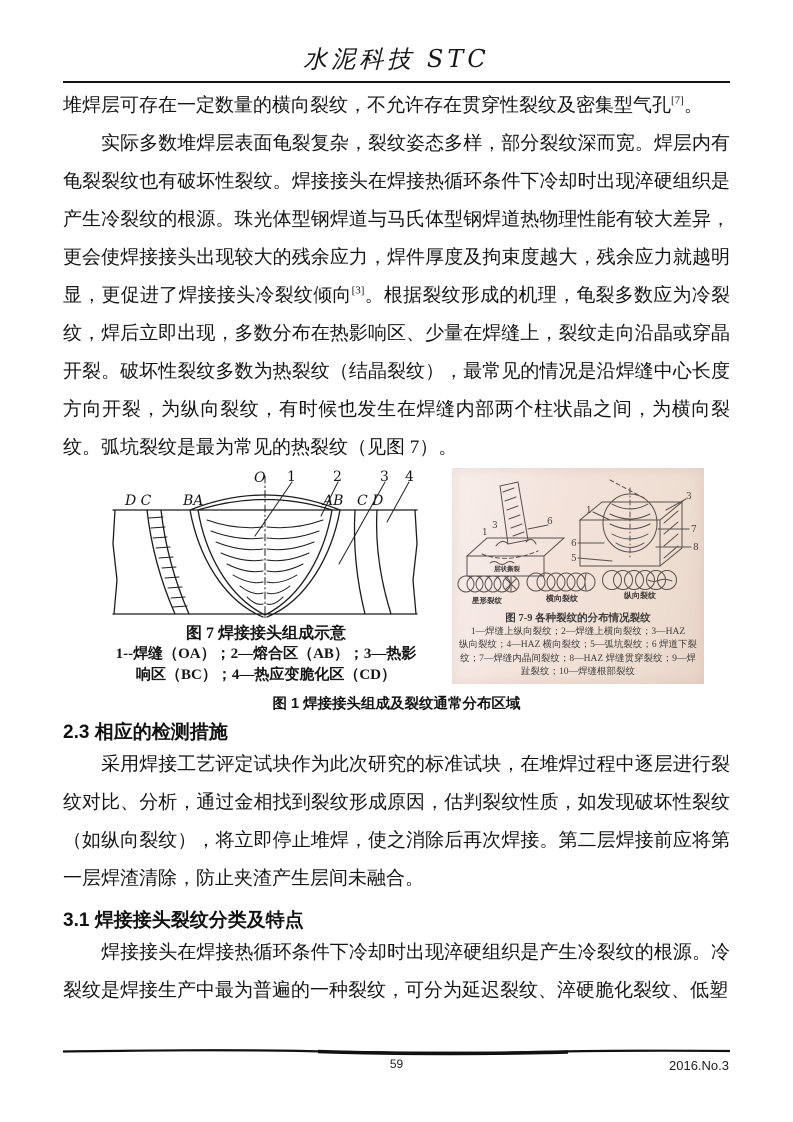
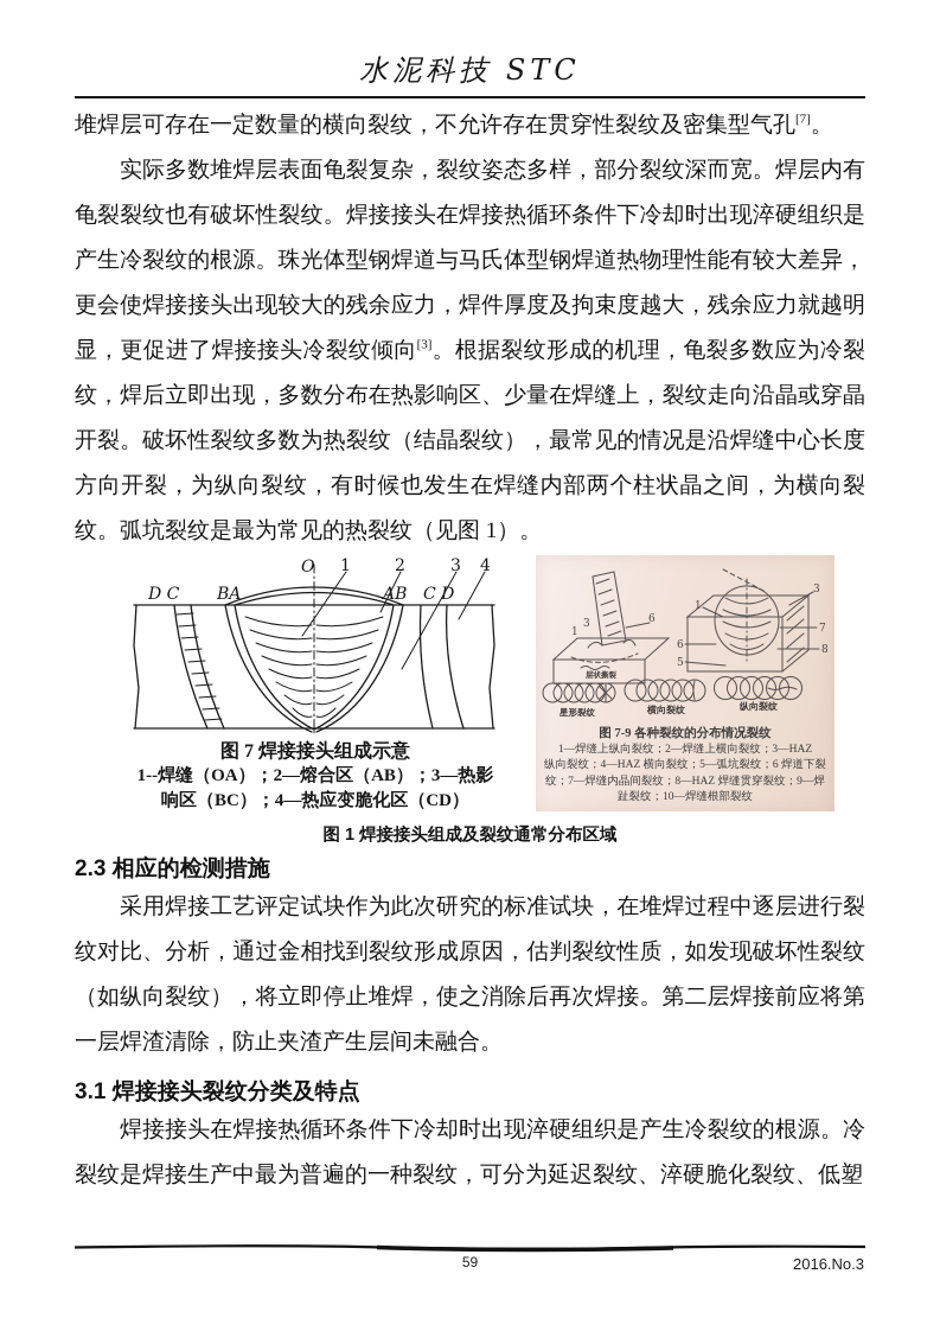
  水泥科技 STC
  堆焊层可存在一定数量的横向裂纹，不允许存在贯穿性裂纹及密集型气孔[7]。
- 实际多数堆焊层表面龟裂复杂，裂纹姿态多样，部分裂纹深而宽。焊层内有龟裂裂纹也有破坏性裂纹。焊接接头在焊接热循环条件下冷却时出现淬硬组织是产生冷裂纹的根源。珠光体型钢焊道与马氏体型钢焊道热物理性能有较大差异，更会使焊接接头出现较大的残余应力，焊件厚度及拘束度越大，残余应力就越明显，更促进了焊接接头冷裂纹倾向[3]。根据裂纹形成的机理，龟裂多数应为冷裂纹，焊后立即出现，多数分布在热影响区、少量在焊缝上，裂纹走向沿晶或穿晶开裂。破坏性裂纹多数为热裂纹（结晶裂纹），最常见的情况是沿焊缝中心长度方向开裂，为纵向裂纹，有时候也发生在焊缝内部两个柱状晶之间，为横向裂纹。弧坑裂纹是最为常见的热裂纹（见图 7）。
+ 实际多数堆焊层表面龟裂复杂，裂纹姿态多样，部分裂纹深而宽。焊层内有龟裂裂纹也有破坏性裂纹。焊接接头在焊接热循环条件下冷却时出现淬硬组织是产生冷裂纹的根源。珠光体型钢焊道与马氏体型钢焊道热物理性能有较大差异，更会使焊接接头出现较大的残余应力，焊件厚度及拘束度越大，残余应力就越明显，更促进了焊接接头冷裂纹倾向[3]。根据裂纹形成的机理，龟裂多数应为冷裂纹，焊后立即出现，多数分布在热影响区、少量在焊缝上，裂纹走向沿晶或穿晶开裂。破坏性裂纹多数为热裂纹（结晶裂纹），最常见的情况是沿焊缝中心长度方向开裂，为纵向裂纹，有时候也发生在焊缝内部两个柱状晶之间，为横向裂纹。弧坑裂纹是最为常见的热裂纹（见图 1）。
  O
  D C
  BA
  AB
  C D
  1
  2
  3
  4
  图 7 焊接接头组成示意
  1--焊缝（OA）；2—熔合区（AB）；3—热影
  响区（BC）；4—热应变脆化区（CD）
  6
  3
  1
  3
  1
  7
  8
  6
  5
  层状撕裂
  星形裂纹
  横向裂纹
  纵向裂纹
  图 7-9 各种裂纹的分布情况裂纹
  1—焊缝上纵向裂纹；2—焊缝上横向裂纹；3—HAZ
  纵向裂纹；4—HAZ 横向裂纹；5—弧坑裂纹；6 焊道下裂
  纹；7—焊缝内晶间裂纹；8—HAZ 焊缝贯穿裂纹；9—焊
  趾裂纹；10—焊缝根部裂纹
  图 1 焊接接头组成及裂纹通常分布区域
  2.3 相应的检测措施
  采用焊接工艺评定试块作为此次研究的标准试块，在堆焊过程中逐层进行裂纹对比、分析，通过金相找到裂纹形成原因，估判裂纹性质，如发现破坏性裂纹（如纵向裂纹），将立即停止堆焊，使之消除后再次焊接。第二层焊接前应将第一层焊渣清除，防止夹渣产生层间未融合。
  3.1 焊接接头裂纹分类及特点
  焊接接头在焊接热循环条件下冷却时出现淬硬组织是产生冷裂纹的根源。冷裂纹是焊接生产中最为普遍的一种裂纹，可分为延迟裂纹、淬硬脆化裂纹、低塑
  59
  2016.No.3
